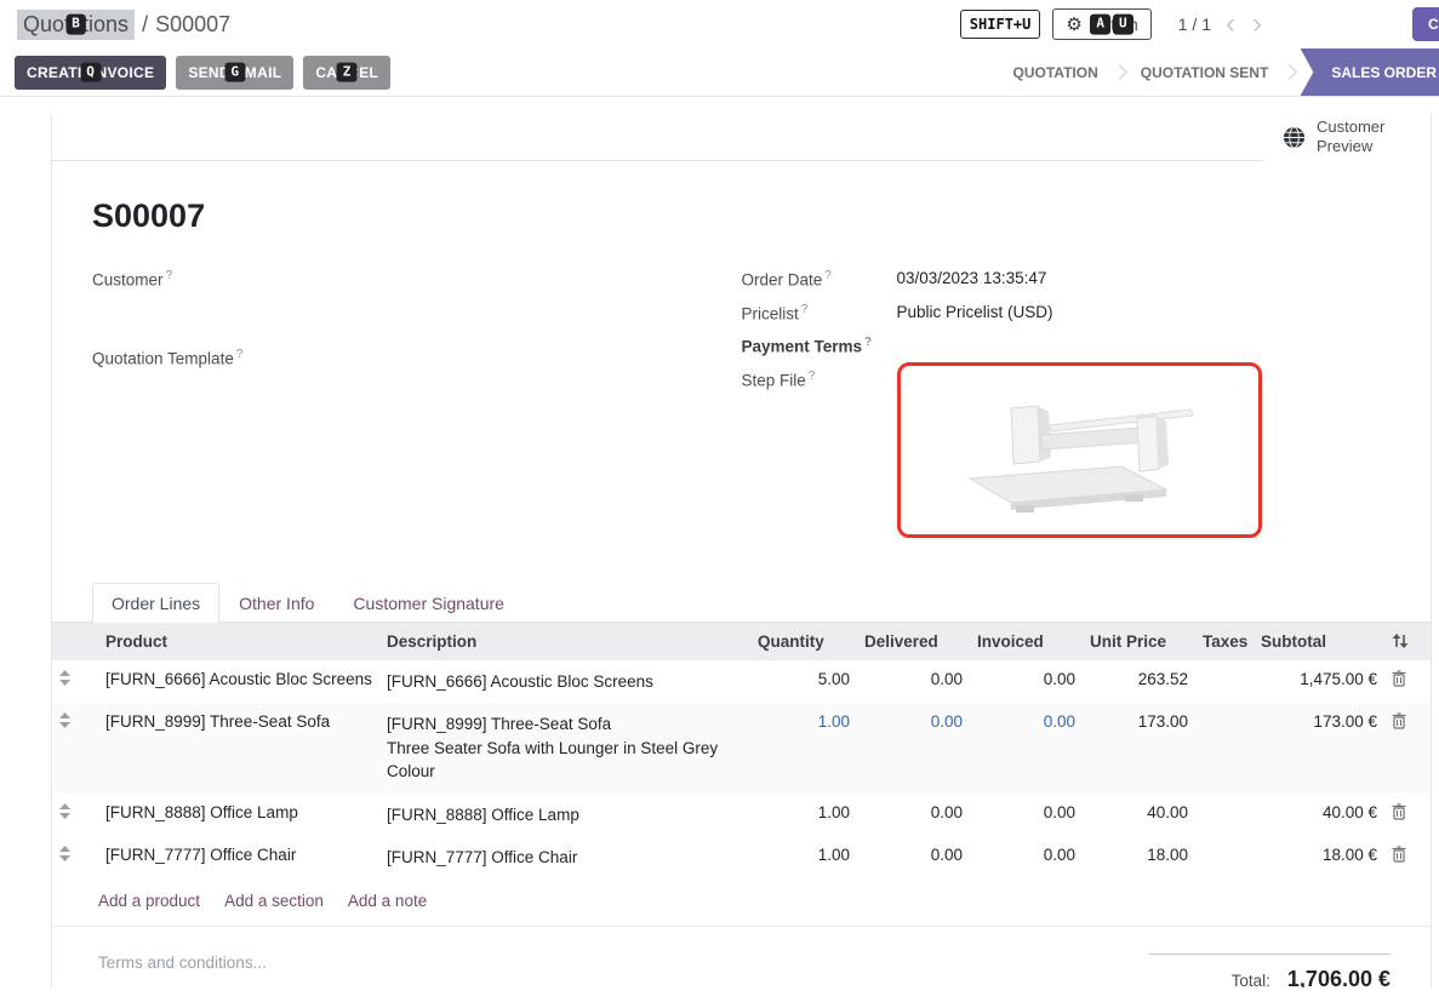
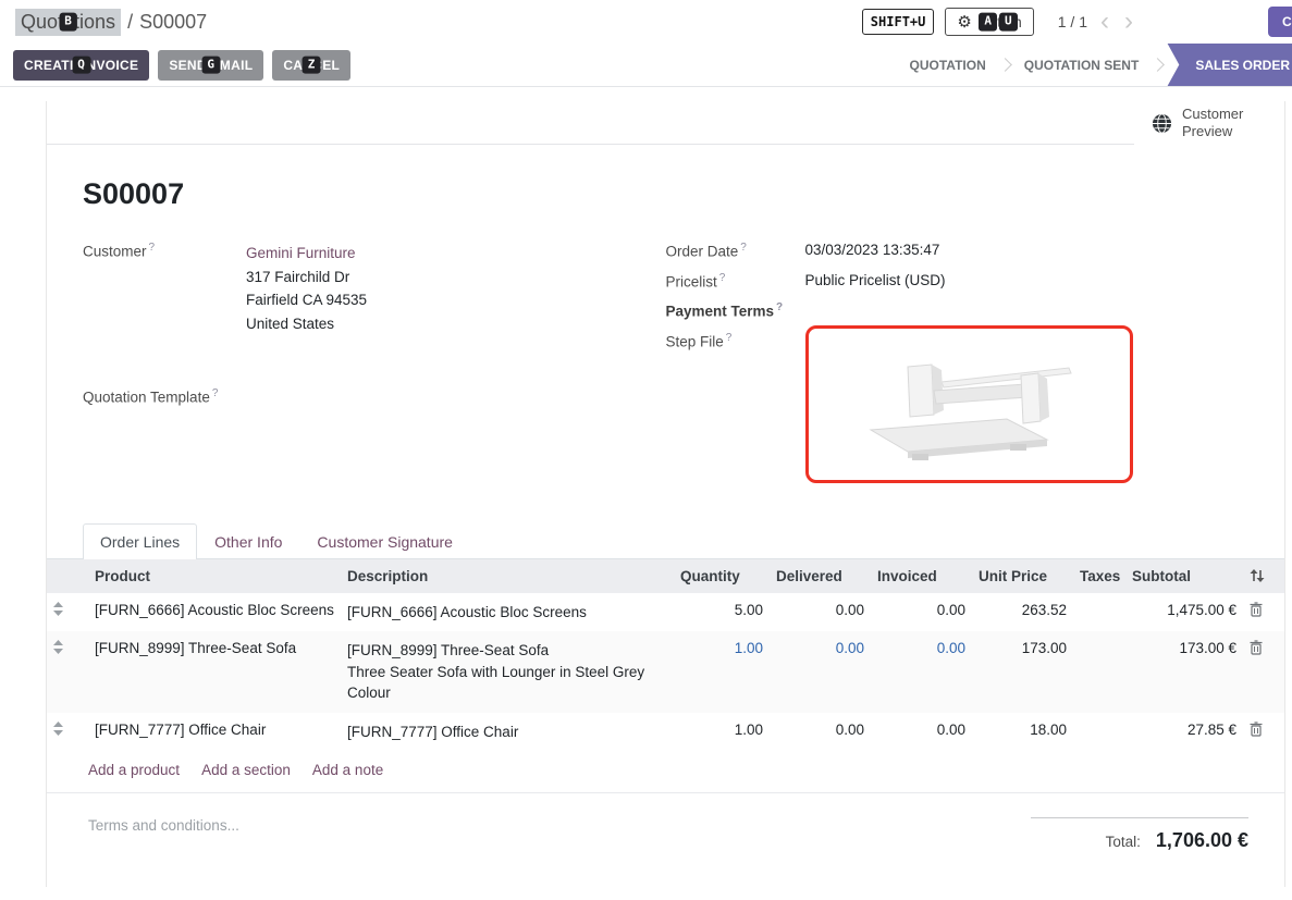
  Quoions
  B
  /
  S00007
  SHIFT+U
  ⚙
  A
  U
  1 / 1
  ‹
  ›
  CREATNVOICE
  Q
  SENMAIL
  G
  Z
  QUOTATION
  QUOTATION SENT
  SALES ORDER
  Customer Preview
  S00007
  Customer ?
+ Gemini Furniture
+ 317 Fairchild Dr
+ Fairfield CA 94535
+ United States
  Quotation Template ?
  Order Date ?
  03/03/2023 13:35:47
  Pricelist ?
  Public Pricelist (USD)
  Payment Terms ?
  Step File ?
  Order Lines
  Other Info
  Customer Signature
  	Product	Description	Quantity	Delivered	Invoiced	Unit Price	Taxes	Subtotal
  	[FURN_6666] Acoustic Bloc Screens	[FURN_6666] Acoustic Bloc Screens	5.00	0.00	0.00	263.52		1,475.00 €
  	[FURN_8999] Three-Seat Sofa	[FURN_8999] Three-Seat Sofa Three Seater Sofa with Lounger in Steel Grey Colour	1.00	0.00	0.00	173.00		173.00 €
- 	[FURN_8888] Office Lamp	[FURN_8888] Office Lamp	1.00	0.00	0.00	40.00		40.00 €
- 	[FURN_7777] Office Chair	[FURN_7777] Office Chair	1.00	0.00	0.00	18.00		18.00 €
+ 	[FURN_7777] Office Chair	[FURN_7777] Office Chair	1.00	0.00	0.00	18.00		27.85 €
  Add a product Add a section Add a note
  Terms and conditions...
  Total:
  1,706.00 €
